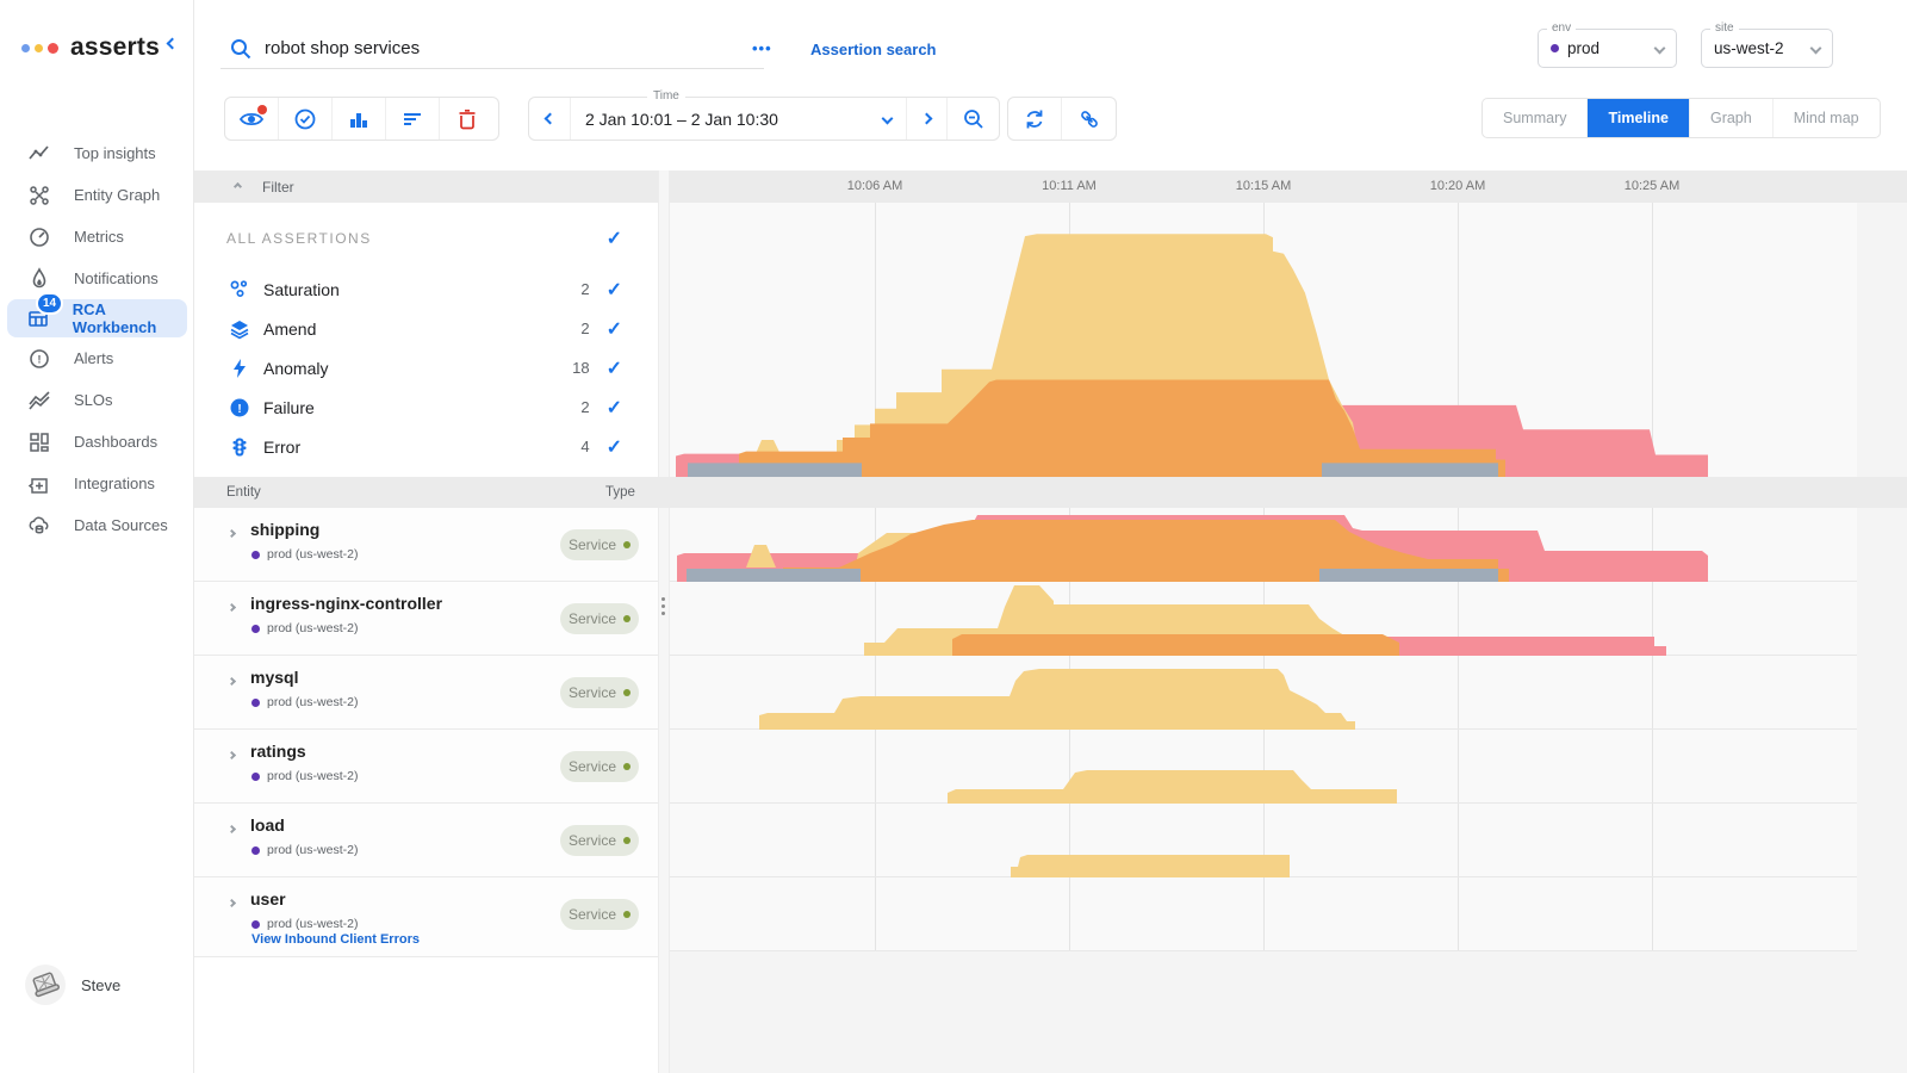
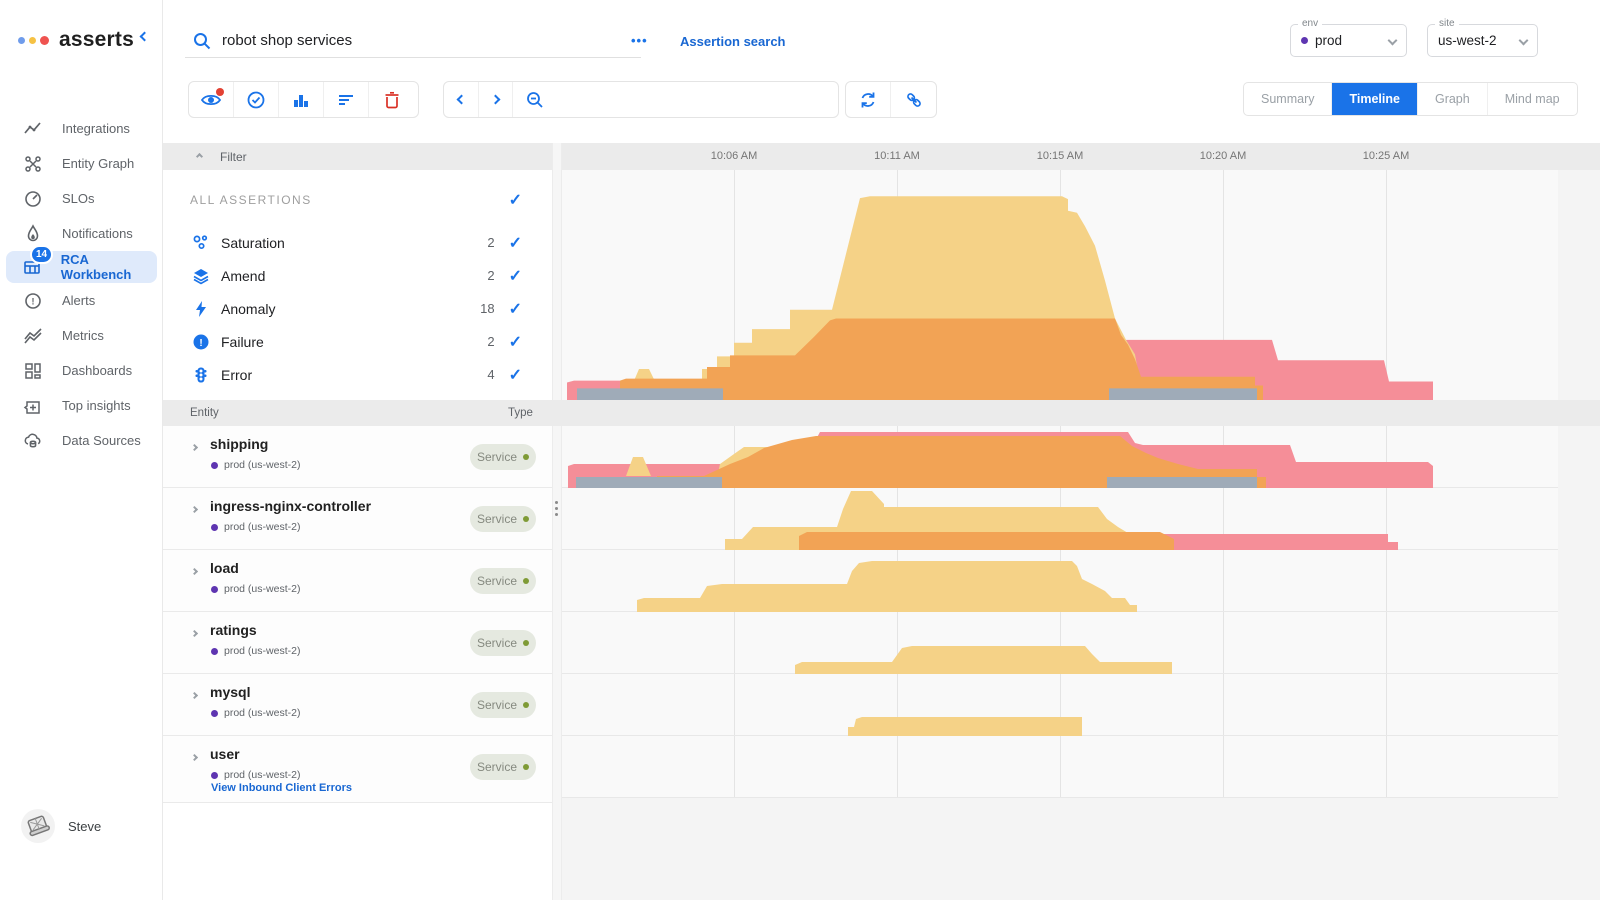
  asserts
- Top insights
+ Integrations
  Entity Graph
- Metrics
+ SLOs
  Notifications
  14
  RCA Workbench
  !
  Alerts
- SLOs
+ Metrics
  Dashboards
- Integrations
+ Top insights
  Data Sources
  Steve
  robot shop services
  •••
  Assertion search
  env
  prod
  site
  us-west-2
- Time
- 2 Jan 10:01 – 2 Jan 10:30
  Summary
  Timeline
  Graph
  Mind map
  Filter
  10:06 AM
  10:11 AM
  10:15 AM
  10:20 AM
  10:25 AM
  ALL ASSERTIONS
  ✓
  Saturation
  2
  ✓
  Amend
  2
  ✓
  Anomaly
  18
  ✓
  !
  Failure
  2
  ✓
  Error
  4
  ✓
  Entity
  Type
  shipping
  prod (us-west-2)
  Service
  ingress-nginx-controller
  prod (us-west-2)
  Service
- mysql
+ load
  prod (us-west-2)
  Service
  ratings
  prod (us-west-2)
  Service
- load
+ mysql
  prod (us-west-2)
  Service
  user
  prod (us-west-2)
  View Inbound Client Errors
  Service
